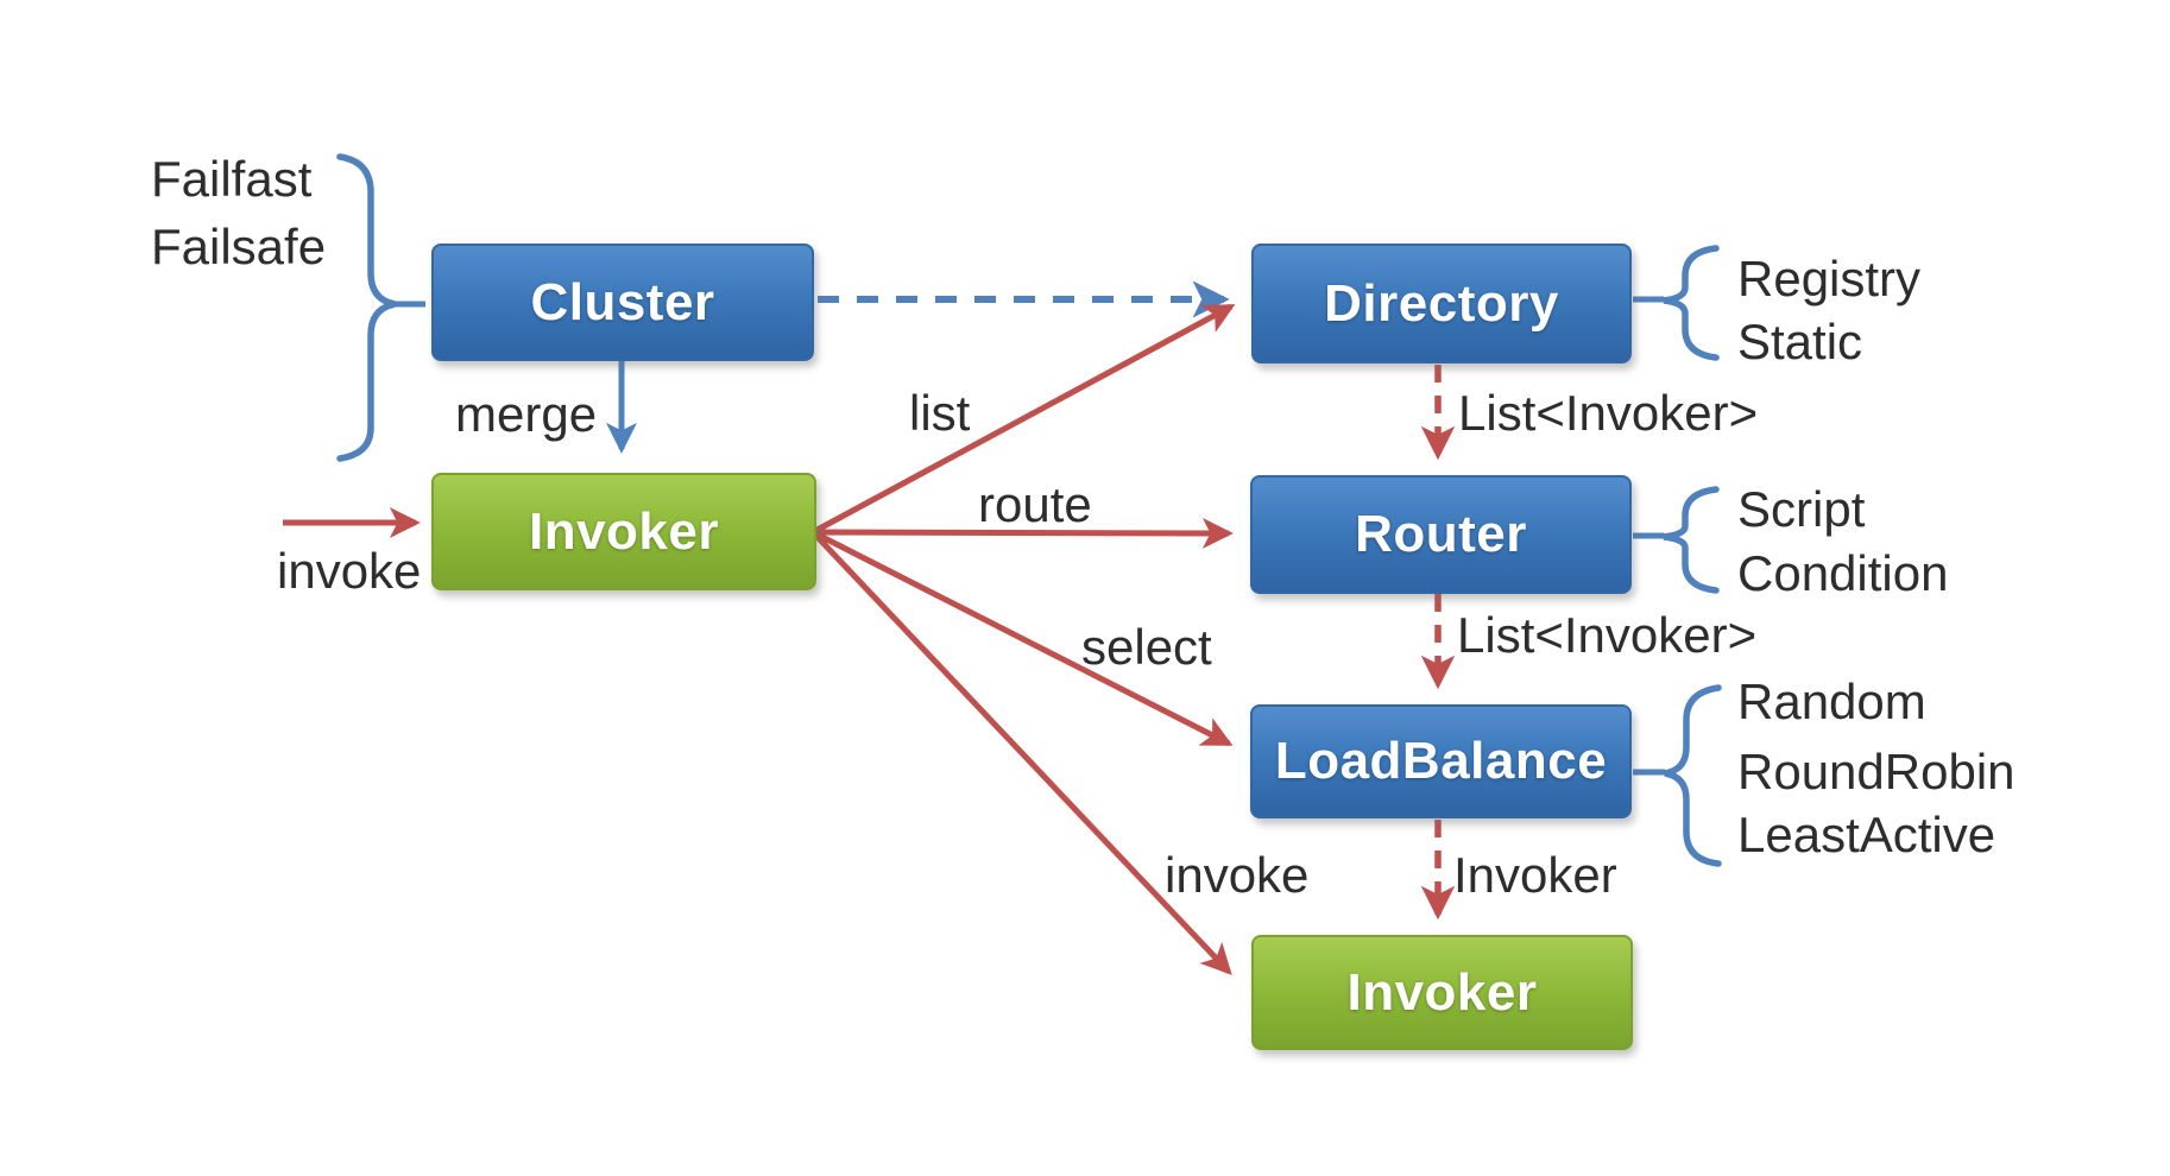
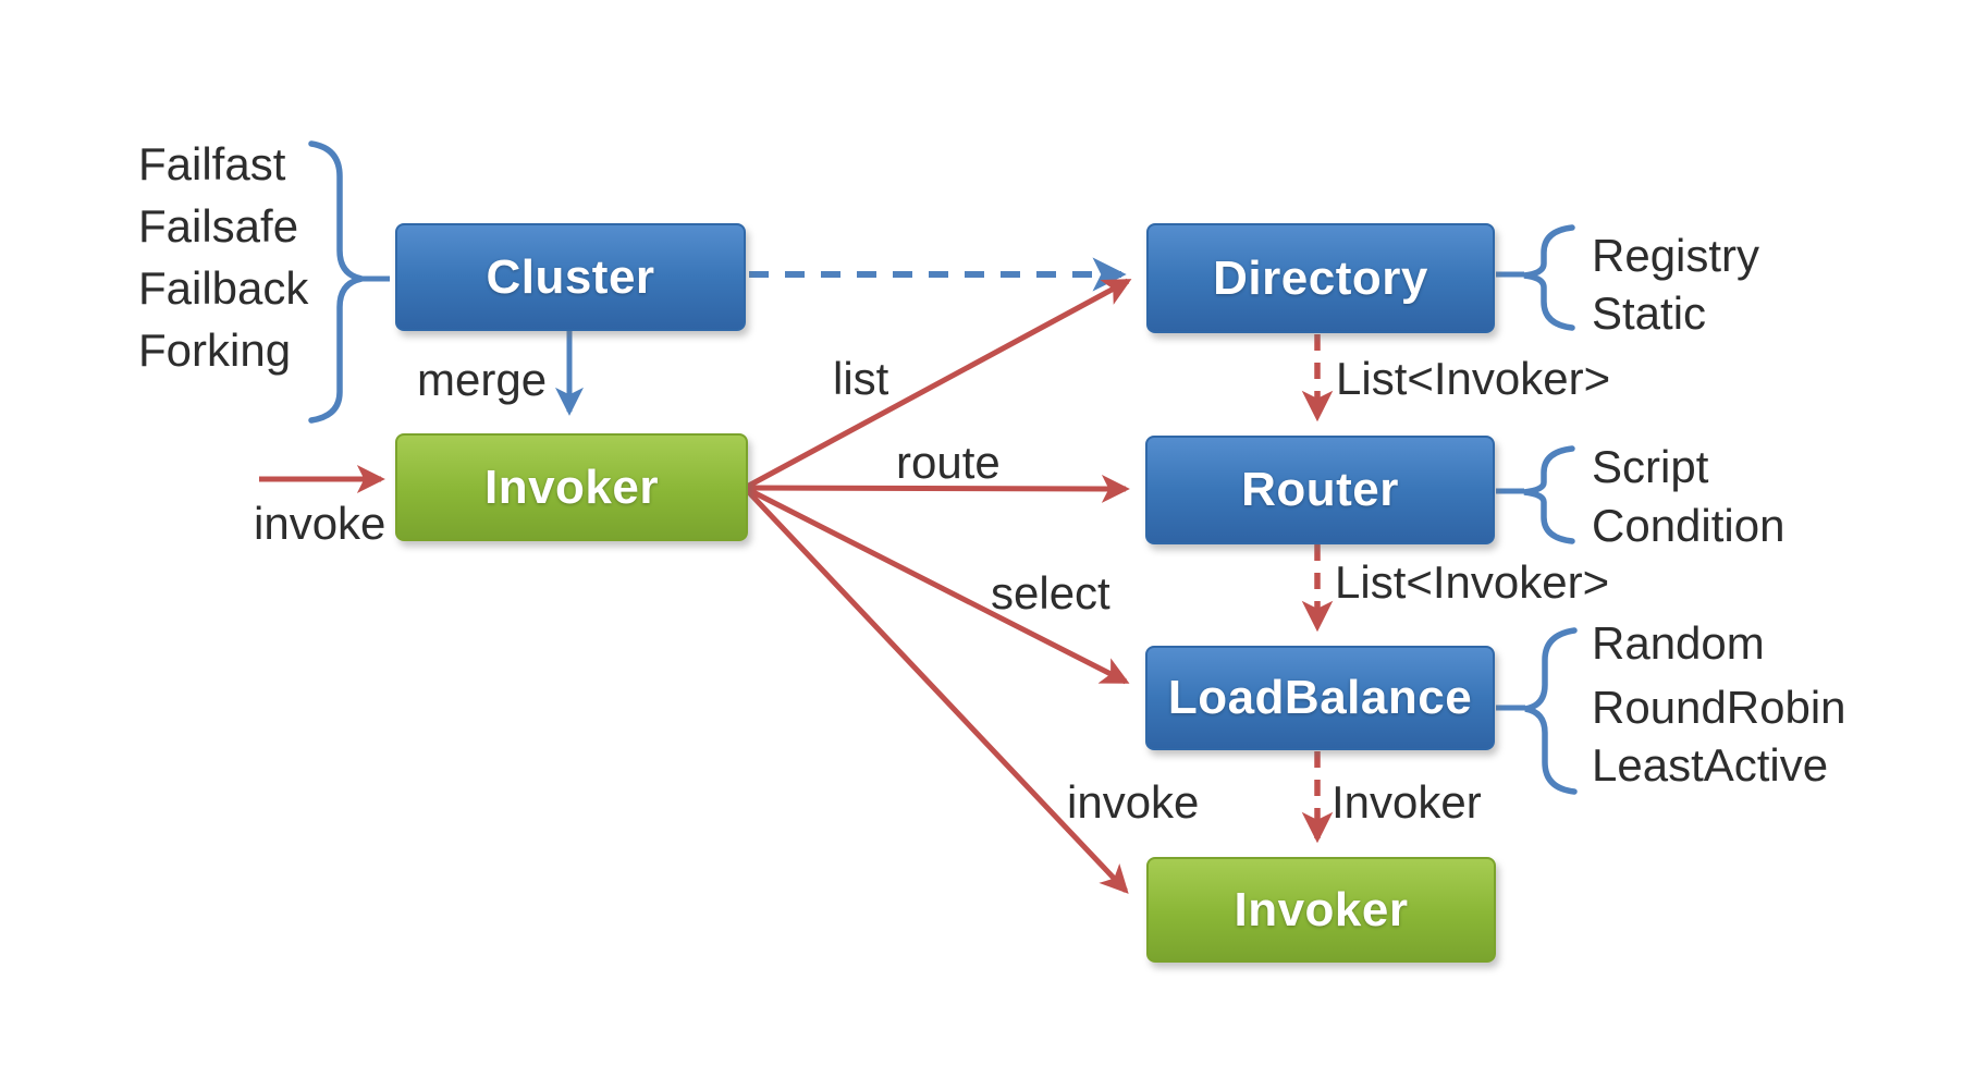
  Failfast
  Failsafe
+ Failback
+ Forking
  Cluster
  Invoker
  Directory
  Router
  LoadBalance
  Invoker
  invoke
  merge
  list
  route
  select
  invoke
  List<Invoker>
  List<Invoker>
  Invoker
  Registry
  Static
  Script
  Condition
  Random
  RoundRobin
  LeastActive
